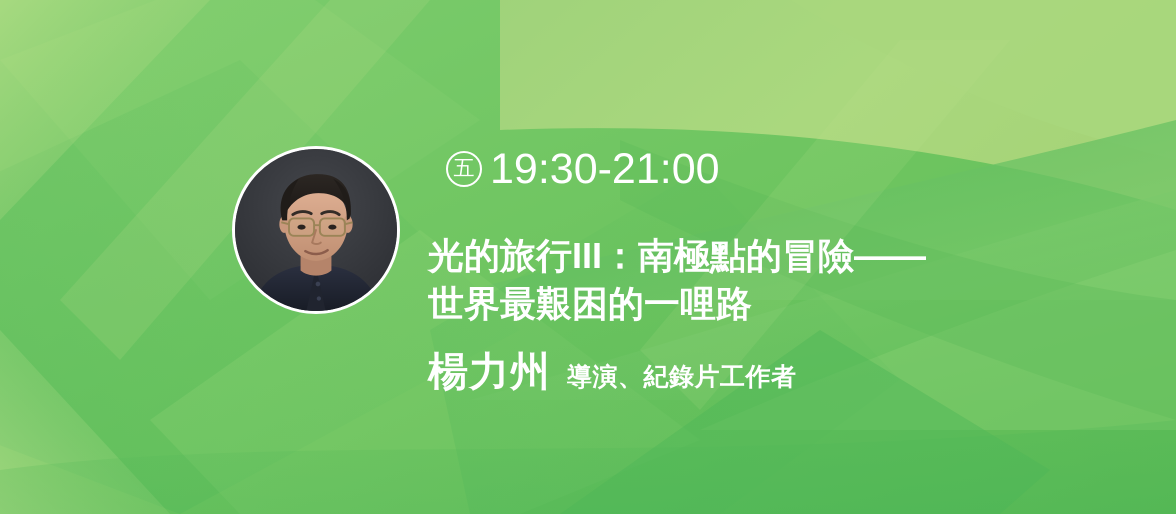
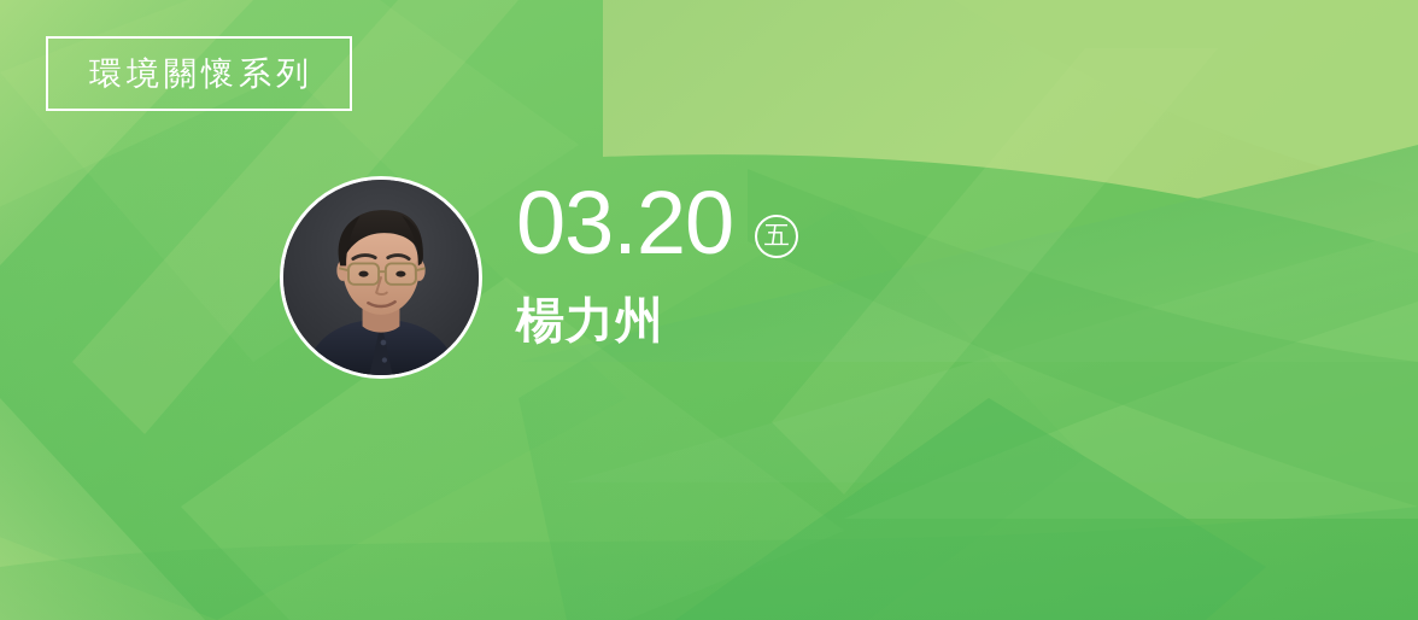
+ 環境關懷系列
+ 03.20
  五
- 19:30-21:00
- 光的旅行III：南極點的冒險——
- 世界最艱困的一哩路
  楊力州
- 導演、紀錄片工作者
